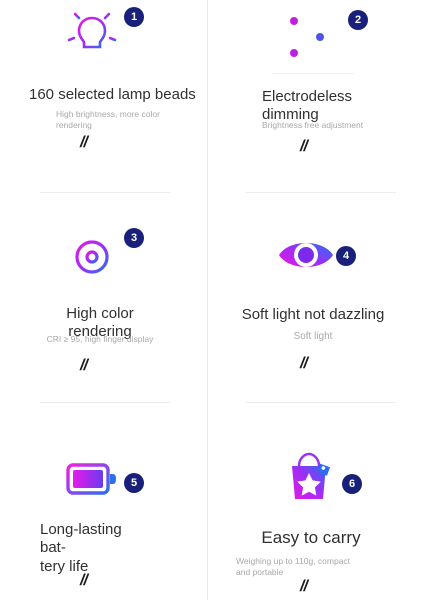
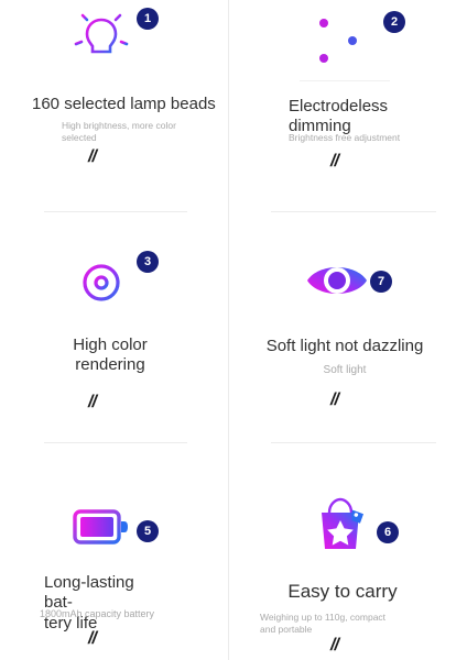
  1
  160 selected lamp beads
- High brightness, more color rendering
+ High brightness, more color selected
  //
  2
  Electrodeless
  dimming
  Brightness free adjustment
  //
  3
  High color
  rendering
- CRI ≥ 95, high finger display
  //
- 4
+ 7
  Soft light not dazzling
  Soft light
  //
  5
  Long-lasting bat-
  tery life
+ 1800mAh capacity battery
  //
  6
  Easy to carry
  Weighing up to 110g, compact and portable
  //
